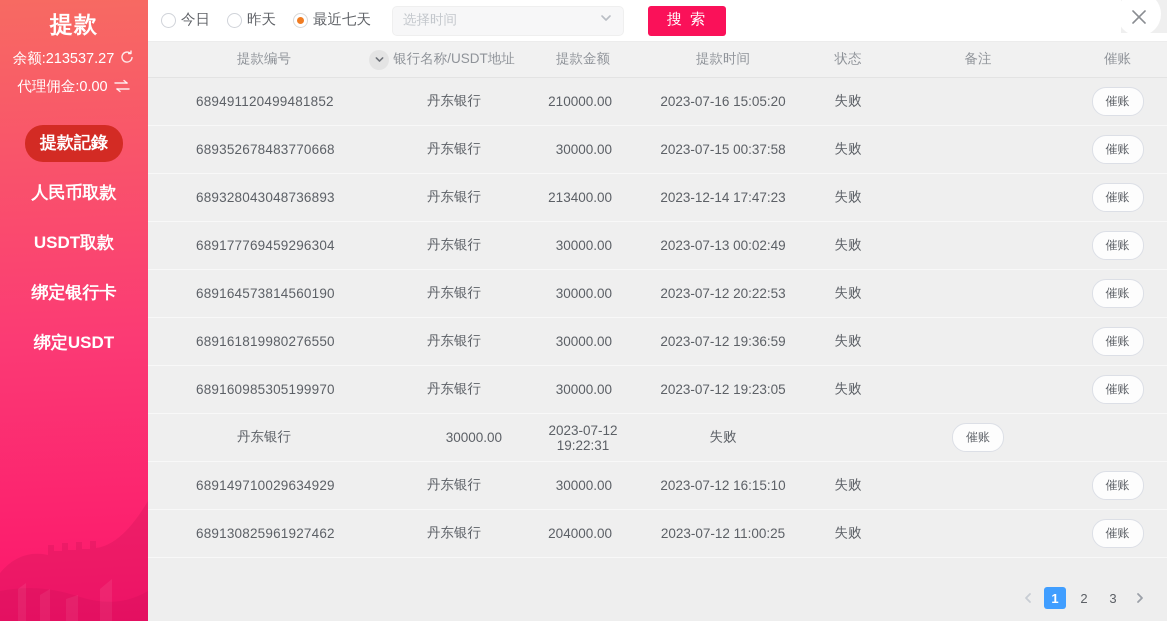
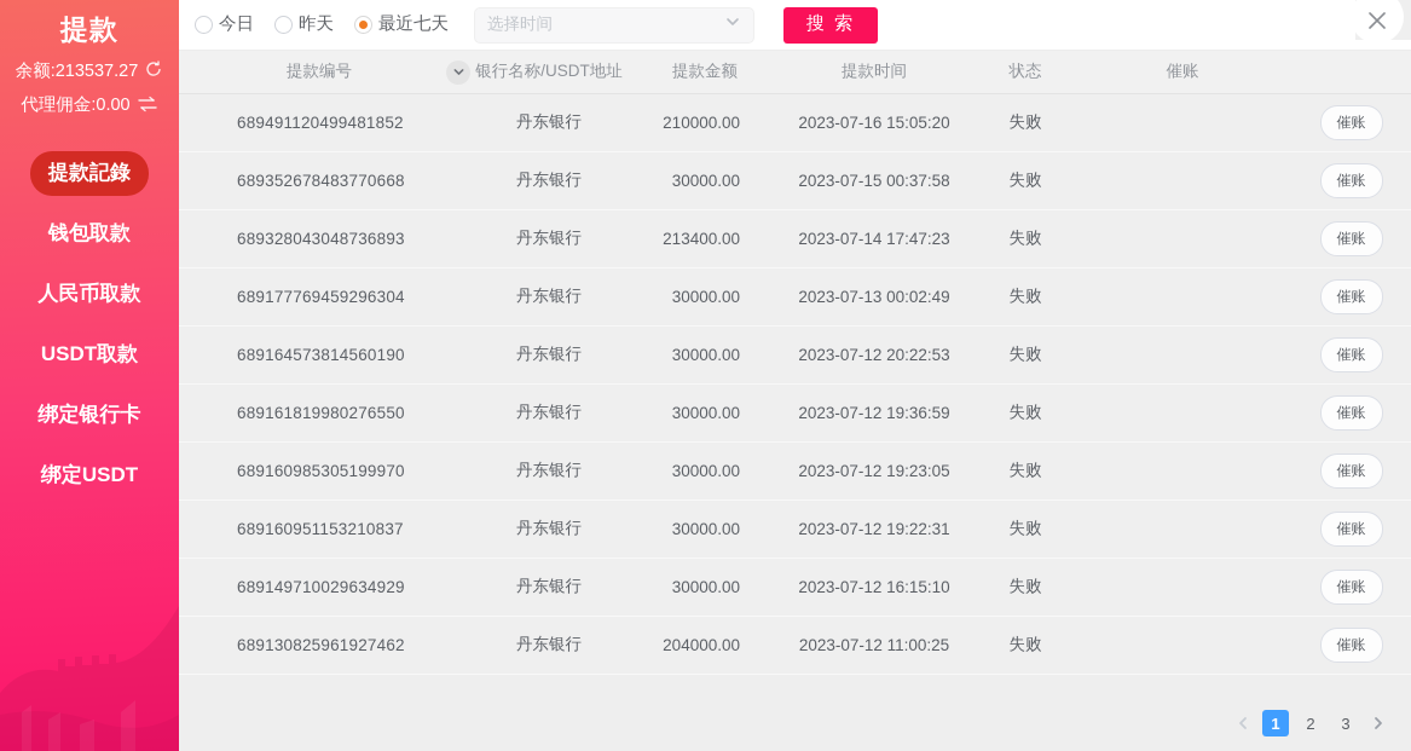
  提款
  余额:213537.27
  代理佣金:0.00
  提款記錄
+ 钱包取款
  人民币取款
  USDT取款
  绑定银行卡
  绑定USDT
  今日
  昨天
  最近七天
  选择时间
  搜 索
  提款编号
  银行名称/USDT地址
  提款金额
  提款时间
  状态
- 备注
  催账
  689491120499481852
  丹东银行
  210000.00
  2023-07-16 15:05:20
  失败
  催账
  689352678483770668
  丹东银行
  30000.00
  2023-07-15 00:37:58
  失败
  催账
  689328043048736893
  丹东银行
  213400.00
- 2023-12-14 17:47:23
+ 2023-07-14 17:47:23
  失败
  催账
  689177769459296304
  丹东银行
  30000.00
  2023-07-13 00:02:49
  失败
  催账
  689164573814560190
  丹东银行
  30000.00
  2023-07-12 20:22:53
  失败
  催账
  689161819980276550
  丹东银行
  30000.00
  2023-07-12 19:36:59
  失败
  催账
  689160985305199970
  丹东银行
  30000.00
  2023-07-12 19:23:05
  失败
  催账
+ 689160951153210837
  丹东银行
  30000.00
  2023-07-12 19:22:31
  失败
  催账
  689149710029634929
  丹东银行
  30000.00
  2023-07-12 16:15:10
  失败
  催账
  689130825961927462
  丹东银行
  204000.00
  2023-07-12 11:00:25
  失败
  催账
  1
  2
  3
